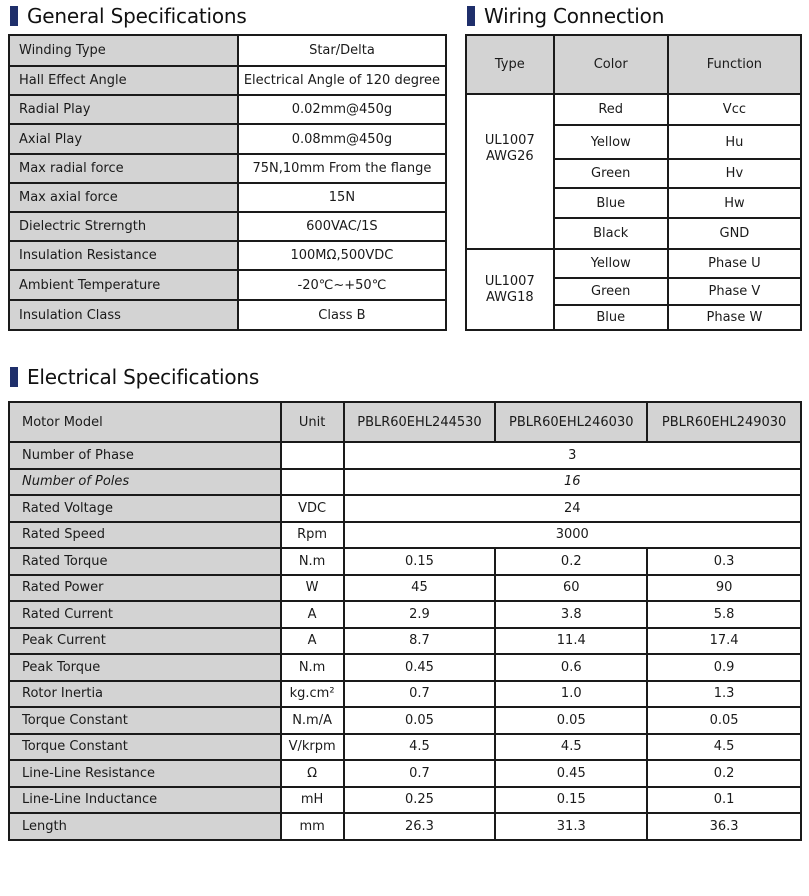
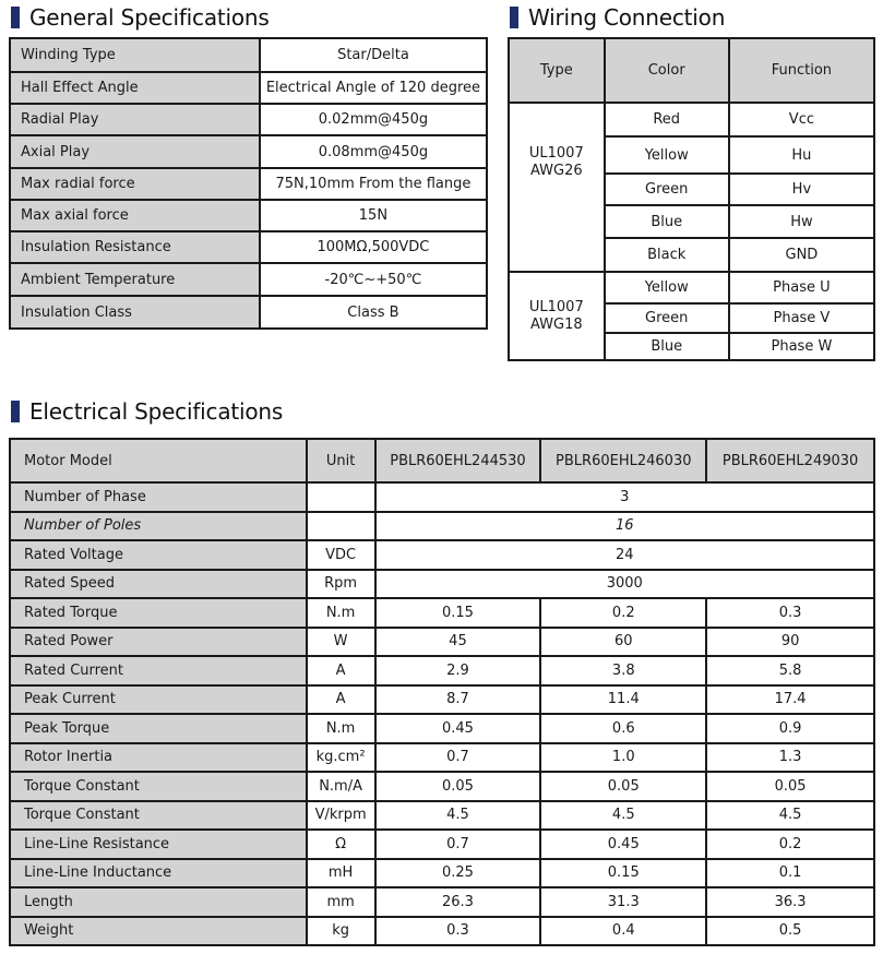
  General Specifications
  Winding Type	Star/Delta
  Hall Effect Angle	Electrical Angle of 120 degree
  Radial Play	0.02mm@450g
  Axial Play	0.08mm@450g
  Max radial force	75N,10mm From the flange
  Max axial force	15N
- Dielectric Strerngth	600VAC/1S
  Insulation Resistance	100MΩ,500VDC
  Ambient Temperature	-20℃~+50℃
  Insulation Class	Class B
  Wiring Connection
  Type	Color	Function
  UL1007AWG26	Red	Vcc
  Yellow	Hu
  Green	Hv
  Blue	Hw
  Black	GND
  UL1007AWG18	Yellow	Phase U
  Green	Phase V
  Blue	Phase W
  Electrical Specifications
  Motor Model	Unit	PBLR60EHL244530	PBLR60EHL246030	PBLR60EHL249030
  Number of Phase		3
  Number of Poles		16
  Rated Voltage	VDC	24
  Rated Speed	Rpm	3000
  Rated Torque	N.m	0.15	0.2	0.3
  Rated Power	W	45	60	90
  Rated Current	A	2.9	3.8	5.8
  Peak Current	A	8.7	11.4	17.4
  Peak Torque	N.m	0.45	0.6	0.9
  Rotor Inertia	kg.cm²	0.7	1.0	1.3
  Torque Constant	N.m/A	0.05	0.05	0.05
  Torque Constant	V/krpm	4.5	4.5	4.5
  Line-Line Resistance	Ω	0.7	0.45	0.2
  Line-Line Inductance	mH	0.25	0.15	0.1
  Length	mm	26.3	31.3	36.3
+ Weight	kg	0.3	0.4	0.5
